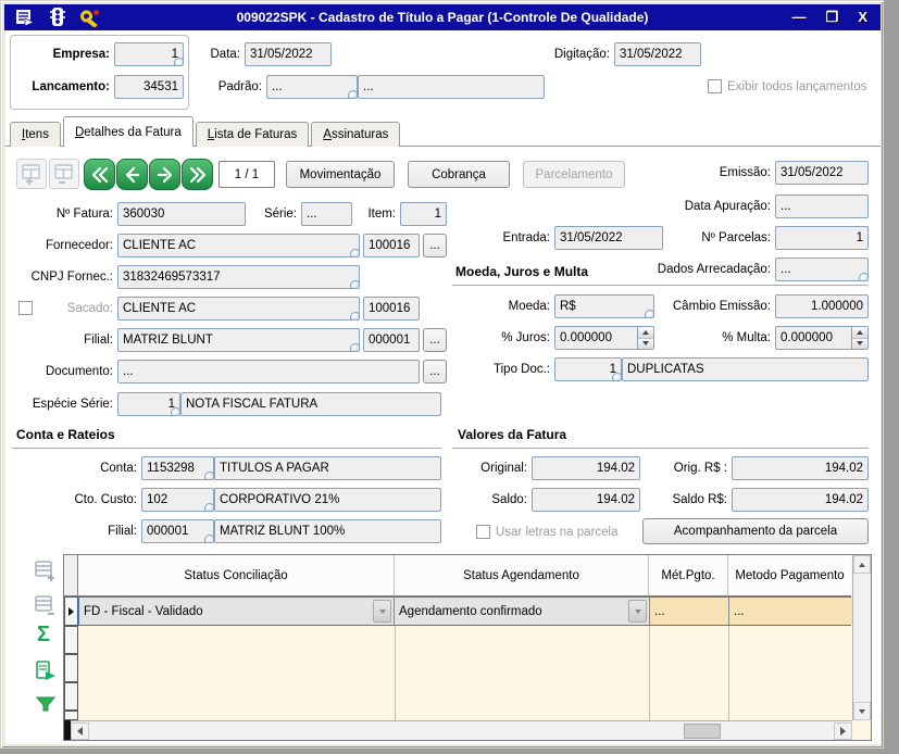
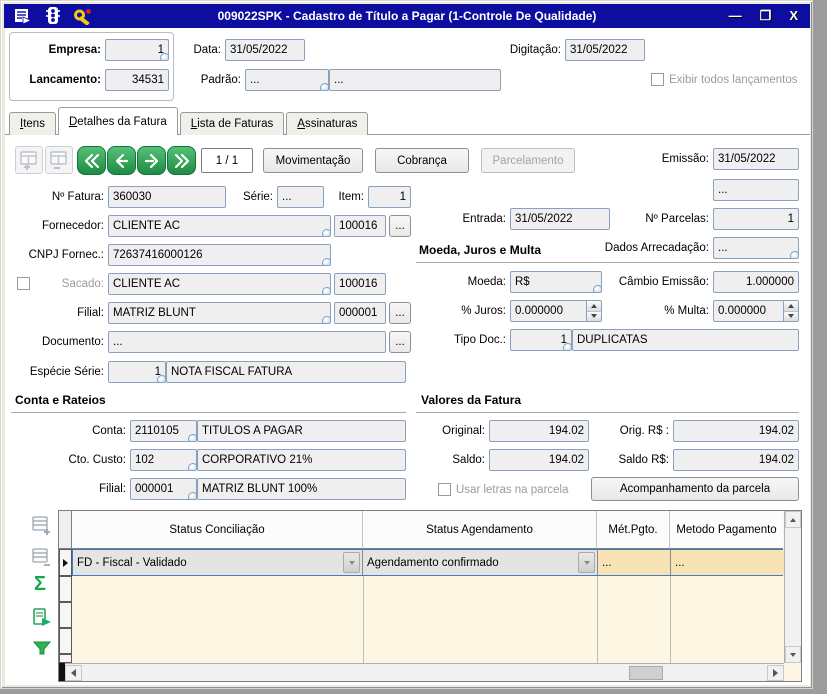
  009022SPK - Cadastro de Título a Pagar (1-Controle De Qualidade)
  —
  ❐
  X
  Empresa:
  1
  Data:
  31/05/2022
  Digitação:
  31/05/2022
  Lancamento:
  34531
  Padrão:
  ...
  ...
  Exibir todos lançamentos
  Itens
  Detalhes da Fatura
  Lista de Faturas
  Assinaturas
  1 / 1
  Movimentação
  Cobrança
  Parcelamento
  Emissão:
  31/05/2022
  Nº Fatura:
  360030
  Série:
  ...
  Item:
  1
  Fornecedor:
  CLIENTE AC
  100016
  ...
  CNPJ Fornec.:
- 31832469573317
+ 72637416000126
  Sacado:
  CLIENTE AC
  100016
  Filial:
  MATRIZ BLUNT
  000001
  ...
  Documento:
  ...
  ...
  Espécie Série:
  1
  NOTA FISCAL FATURA
- Data Apuração:
  ...
  Entrada:
  31/05/2022
  Nº Parcelas:
  1
  Moeda, Juros e Multa
  Dados Arrecadação:
  ...
  Moeda:
  R$
  Câmbio Emissão:
  1.000000
  % Juros:
  0.000000
  % Multa:
  0.000000
  Tipo Doc.:
  1
  DUPLICATAS
  Conta e Rateios
  Conta:
- 1153298
+ 2110105
  TÍTULOS A PAGAR
  Cto. Custo:
  102
  CORPORATIVO 21%
  Filial:
  000001
  MATRIZ BLUNT 100%
  Valores da Fatura
  Original:
  194.02
  Orig. R$ :
  194.02
  Saldo:
  194.02
  Saldo R$:
  194.02
  Usar letras na parcela
  Acompanhamento da parcela
  Σ
  Status Conciliação
  Status Agendamento
  Mét.Pgto.
  Metodo Pagamento
  FD - Fiscal - Validado
  Agendamento confirmado
  ...
  ...
